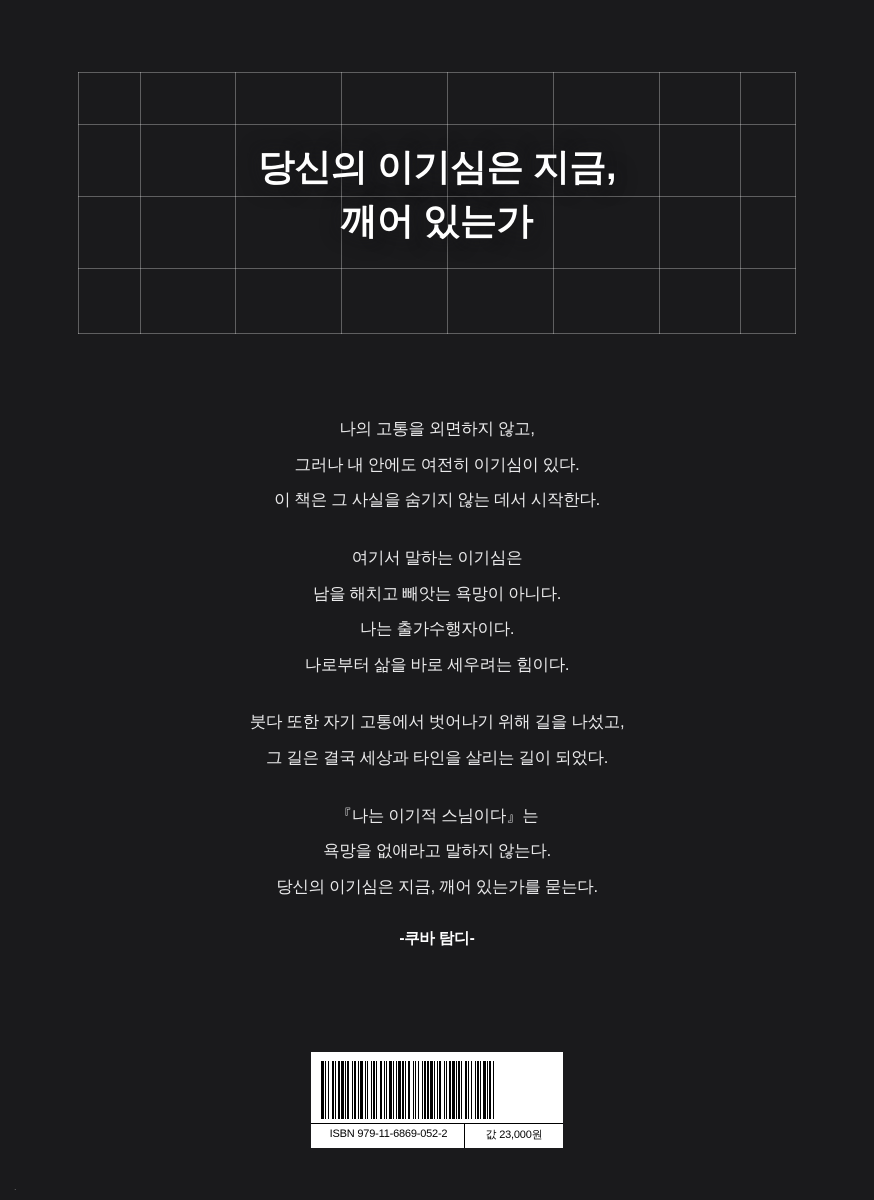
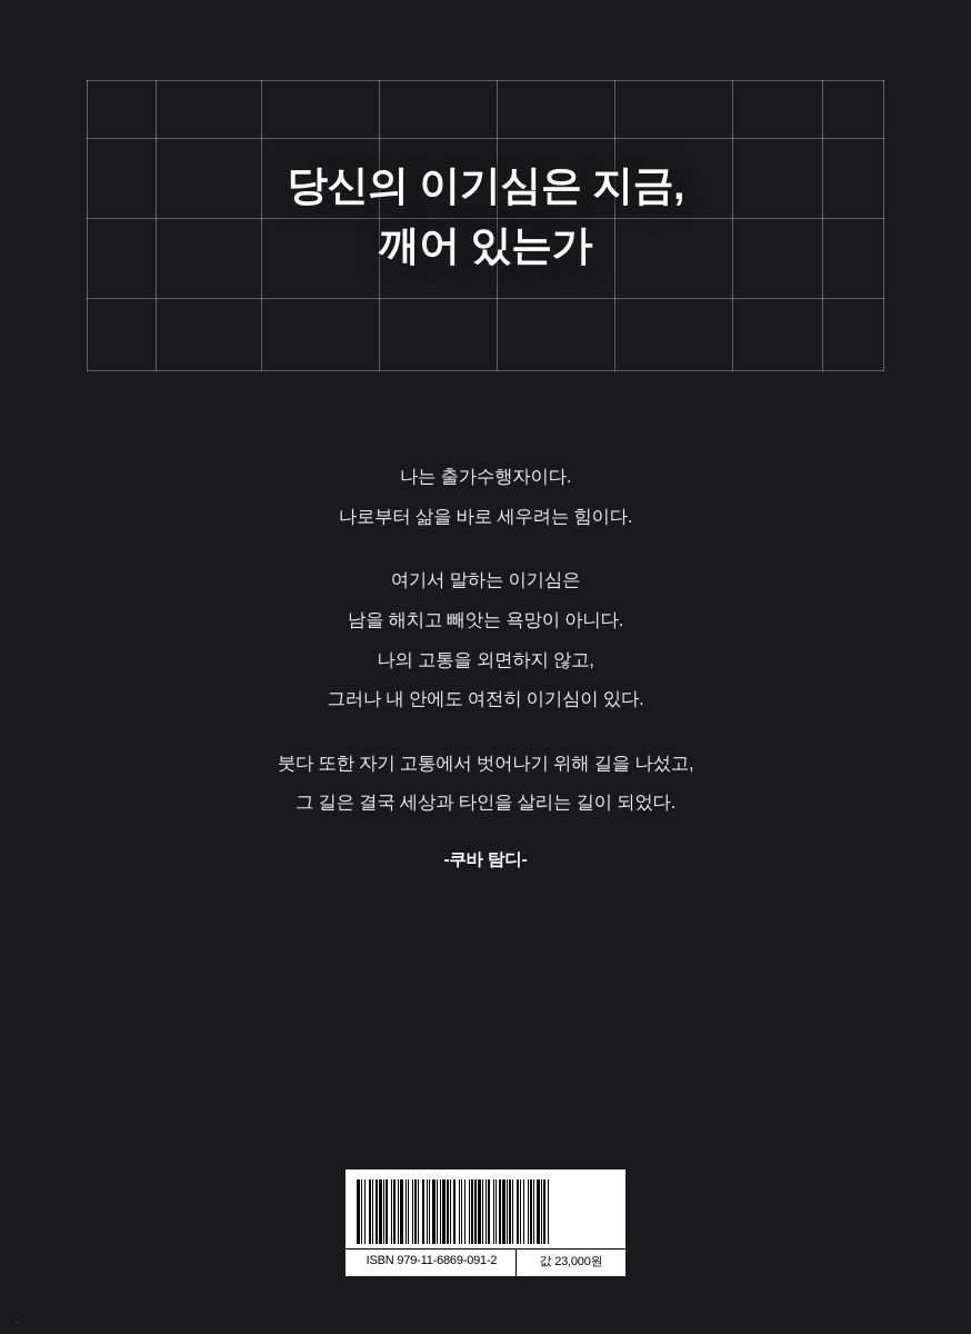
  당신의 이기심은 지금,
  깨어 있는가
- 나의 고통을 외면하지 않고,
+ 나는 출가수행자이다.
- 그러나 내 안에도 여전히 이기심이 있다.
+ 나로부터 삶을 바로 세우려는 힘이다.
- 이 책은 그 사실을 숨기지 않는 데서 시작한다.
  여기서 말하는 이기심은
  남을 해치고 빼앗는 욕망이 아니다.
- 나는 출가수행자이다.
+ 나의 고통을 외면하지 않고,
- 나로부터 삶을 바로 세우려는 힘이다.
+ 그러나 내 안에도 여전히 이기심이 있다.
  붓다 또한 자기 고통에서 벗어나기 위해 길을 나섰고,
  그 길은 결국 세상과 타인을 살리는 길이 되었다.
- 『나는 이기적 스님이다』는
- 욕망을 없애라고 말하지 않는다.
- 당신의 이기심은 지금, 깨어 있는가를 묻는다.
  -쿠바 탐디-
- ISBN 979-11-6869-052-2
+ ISBN 979-11-6869-091-2
  값 23,000원
  .
